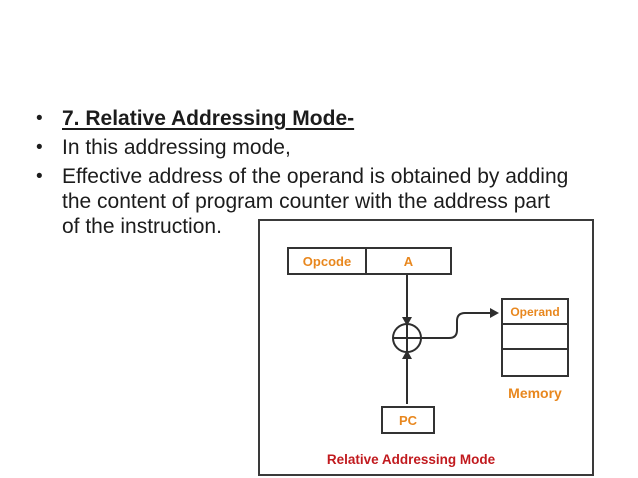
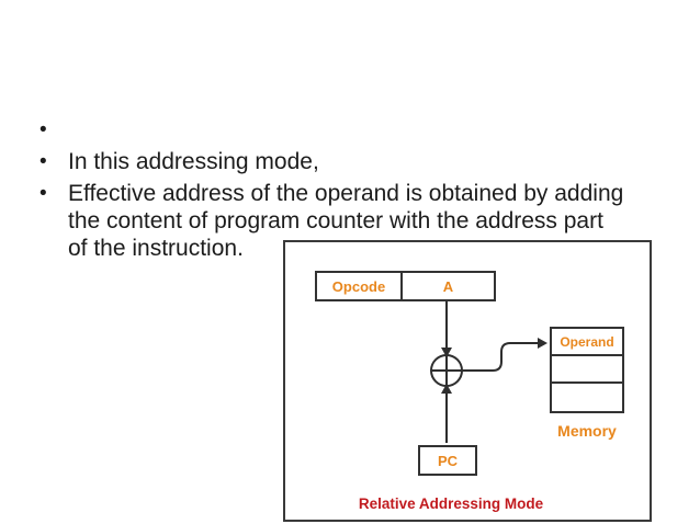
  •
- 7. Relative Addressing Mode-
  •
  In this addressing mode,
  •
  Effective address of the operand is obtained by adding
  the content of program counter with the address part
  of the instruction.
  Opcode
  A
  Operand
  Memory
  PC
  Relative Addressing Mode
